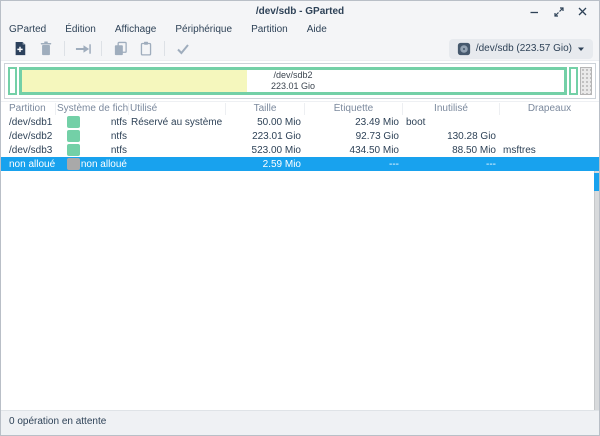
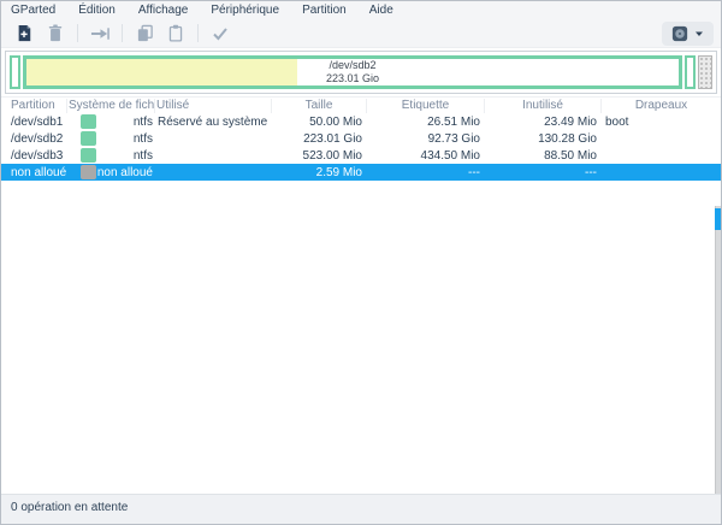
- /dev/sdb - GParted
  GParted
  Édition
  Affichage
  Périphérique
  Partition
  Aide
- /dev/sdb (223.57 Gio)
  /dev/sdb2
  223.01 Gio
  Partition
  Système de fich
  Utilisé
  Taille
  Étiquette
  Inutilisé
  Drapeaux
  /dev/sdb1
  ntfs
  Réservé au système
  50.00 Mio
+ 26.51 Mio
  23.49 Mio
  boot
  /dev/sdb2
  ntfs
  223.01 Gio
  92.73 Gio
  130.28 Gio
  /dev/sdb3
  ntfs
  523.00 Mio
  434.50 Mio
  88.50 Mio
- msftres
  non alloué
  non alloué
  2.59 Mio
  ---
  ---
  0 opération en attente
